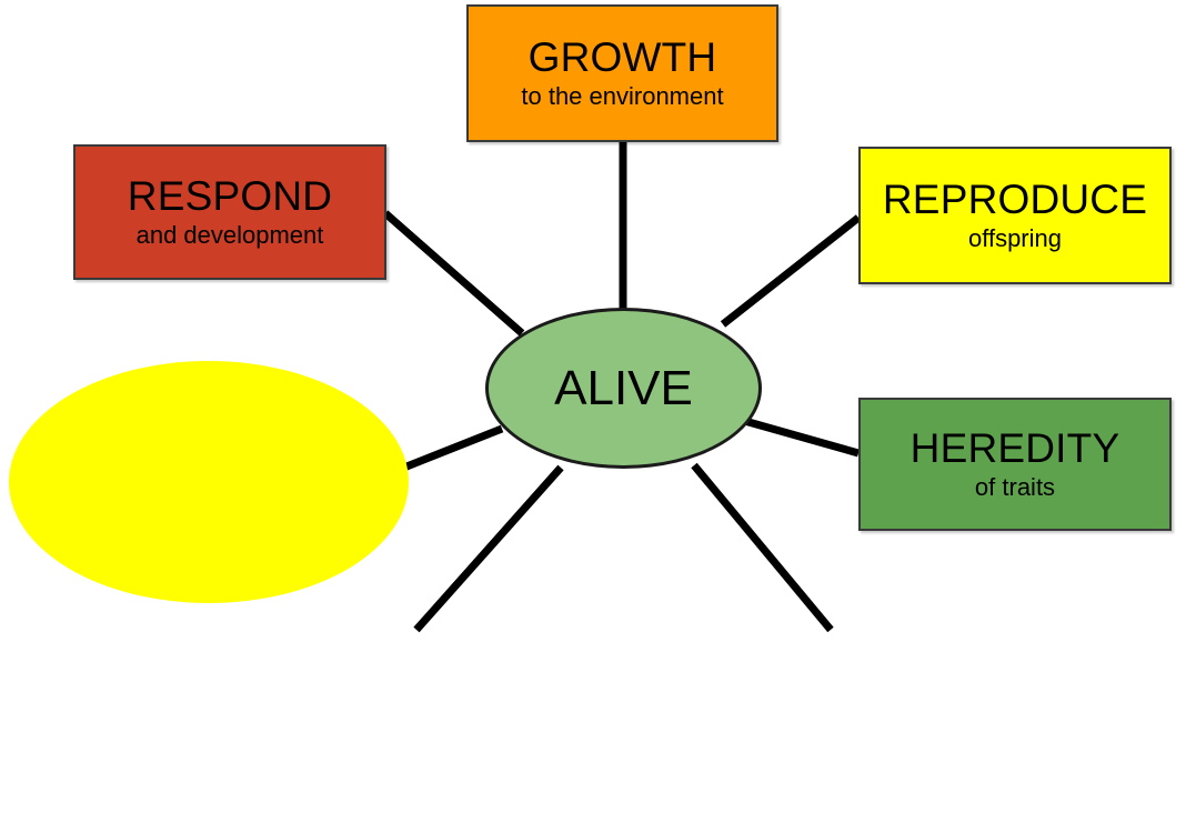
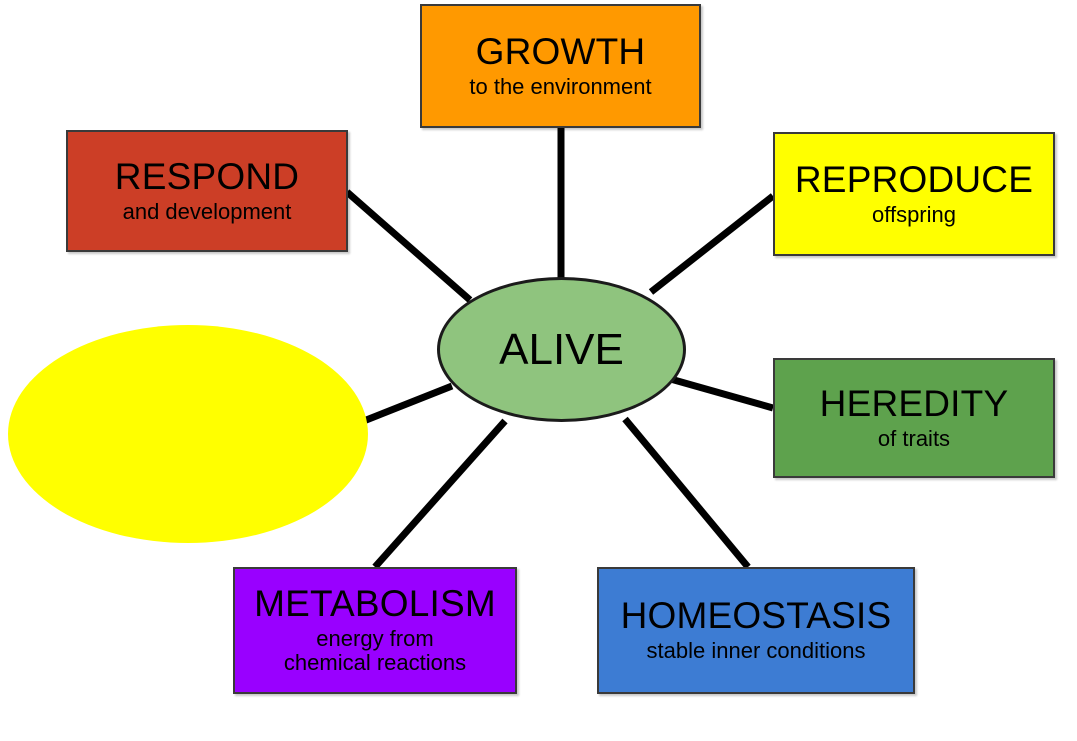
  GROWTH
  to the environment
  RESPOND
  and development
  REPRODUCE
  offspring
  HEREDITY
  of traits
+ METABOLISM
+ energy from
+ chemical reactions
+ HOMEOSTASIS
+ stable inner conditions
  ALIVE
